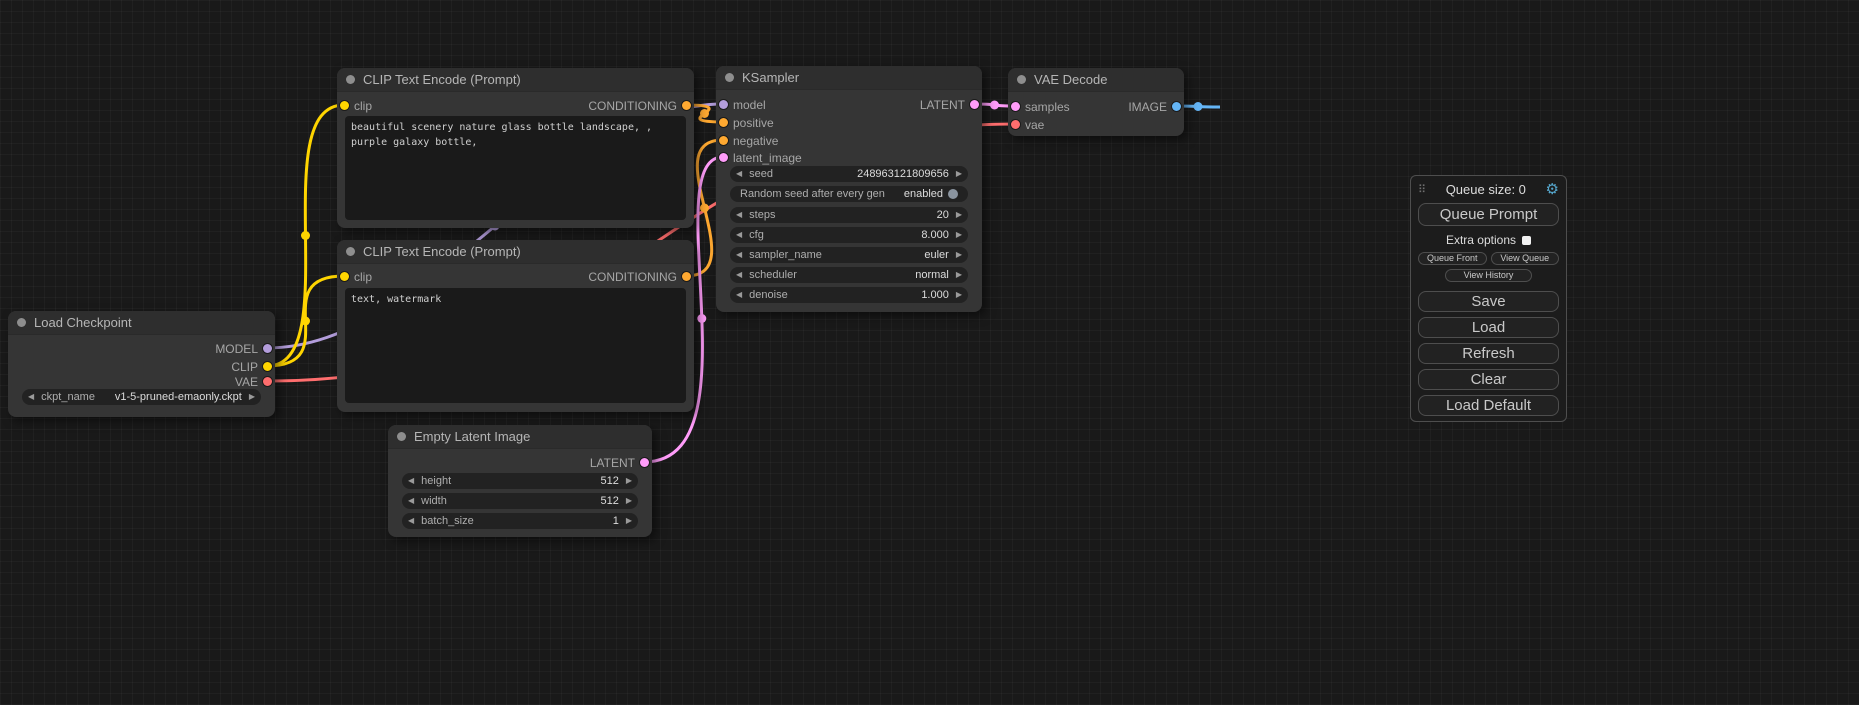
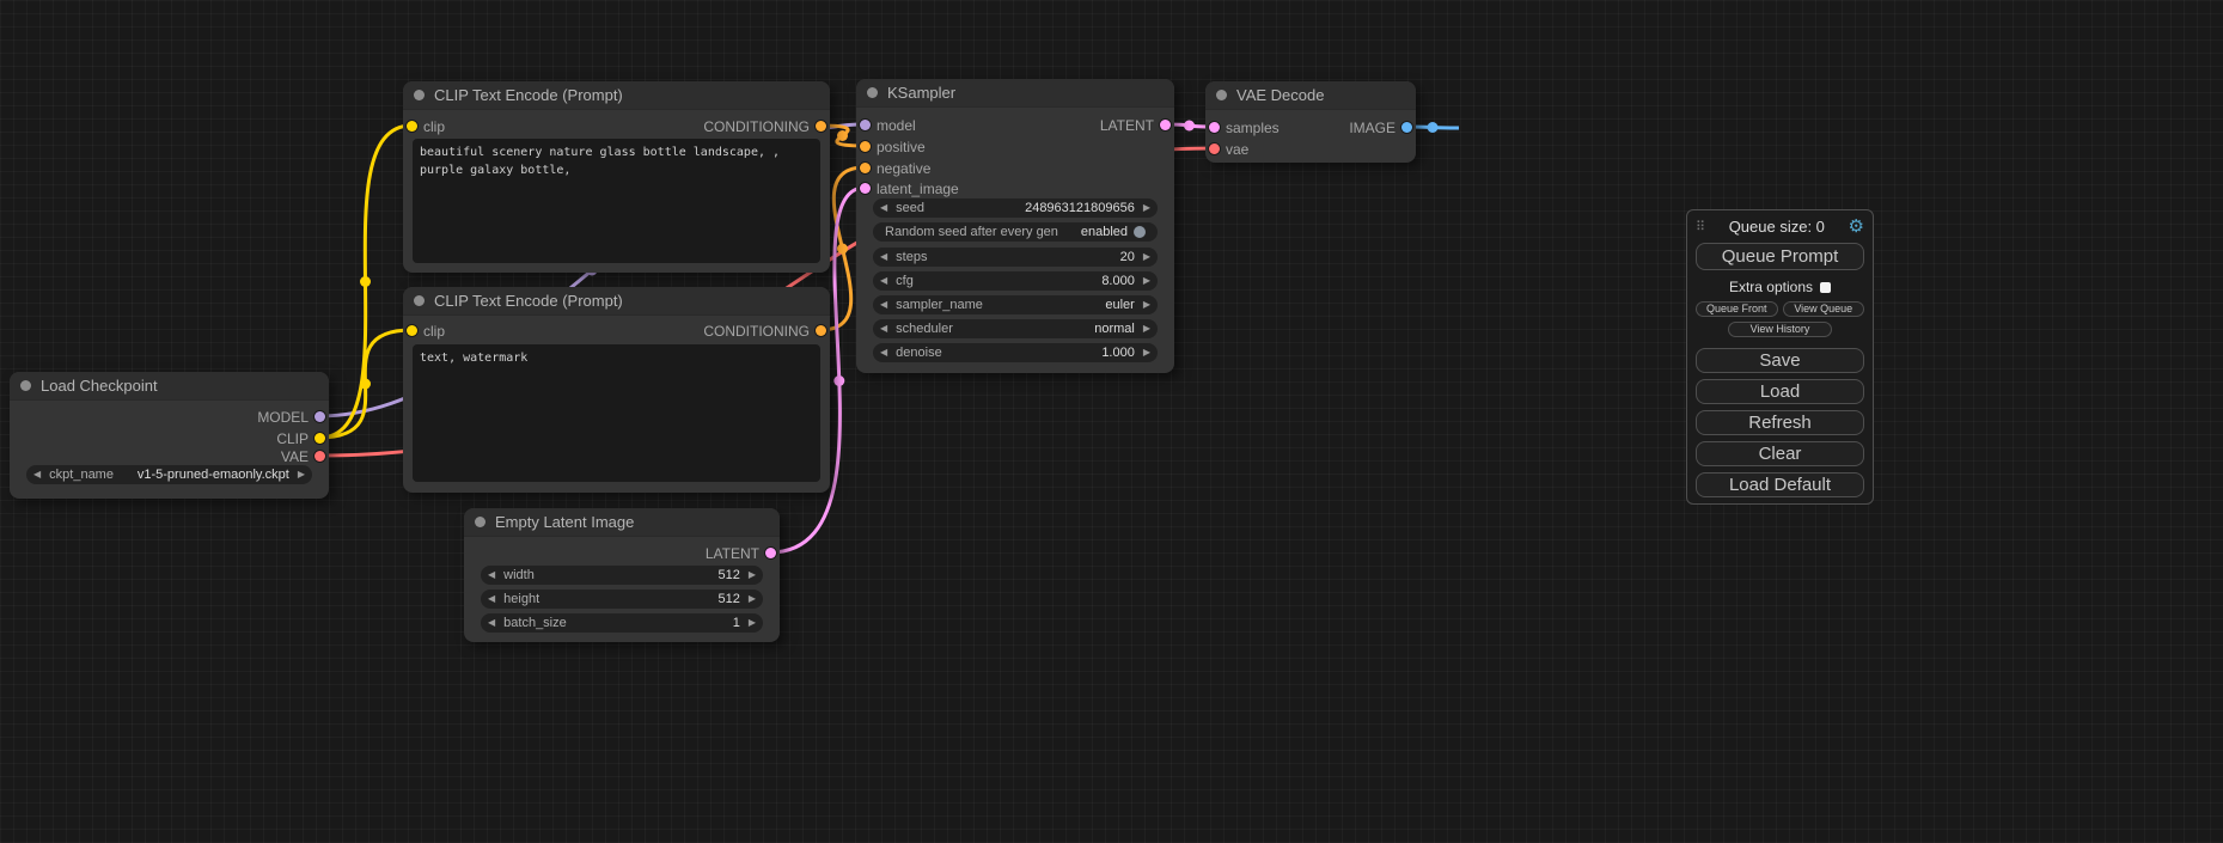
  Load Checkpoint
  MODEL
  CLIP
  VAE
  ◀
  ckpt_name
  v1-5-pruned-emaonly.ckpt
  ▶
  CLIP Text Encode (Prompt)
  clip
  CONDITIONING
  beautiful scenery nature glass bottle landscape, , purple galaxy bottle,
  CLIP Text Encode (Prompt)
  clip
  CONDITIONING
  text, watermark
  Empty Latent Image
  LATENT
  ◀
- height
+ width
  512
  ▶
  ◀
- width
+ height
  512
  ▶
  ◀
  batch_size
  1
  ▶
  KSampler
  model
  positive
  negative
  latent_image
  LATENT
  ◀
  seed
  248963121809656
  ▶
  Random seed after every gen
  enabled
  ◀
  steps
  20
  ▶
  ◀
  cfg
  8.000
  ▶
  ◀
  sampler_name
  euler
  ▶
  ◀
  scheduler
  normal
  ▶
  ◀
  denoise
  1.000
  ▶
  VAE Decode
  samples
  vae
  IMAGE
  ⠿
  Queue size: 0
  ⚙
  Queue Prompt
  Extra options
  Queue Front
  View Queue
  View History
  Save
  Load
  Refresh
  Clear
  Load Default
